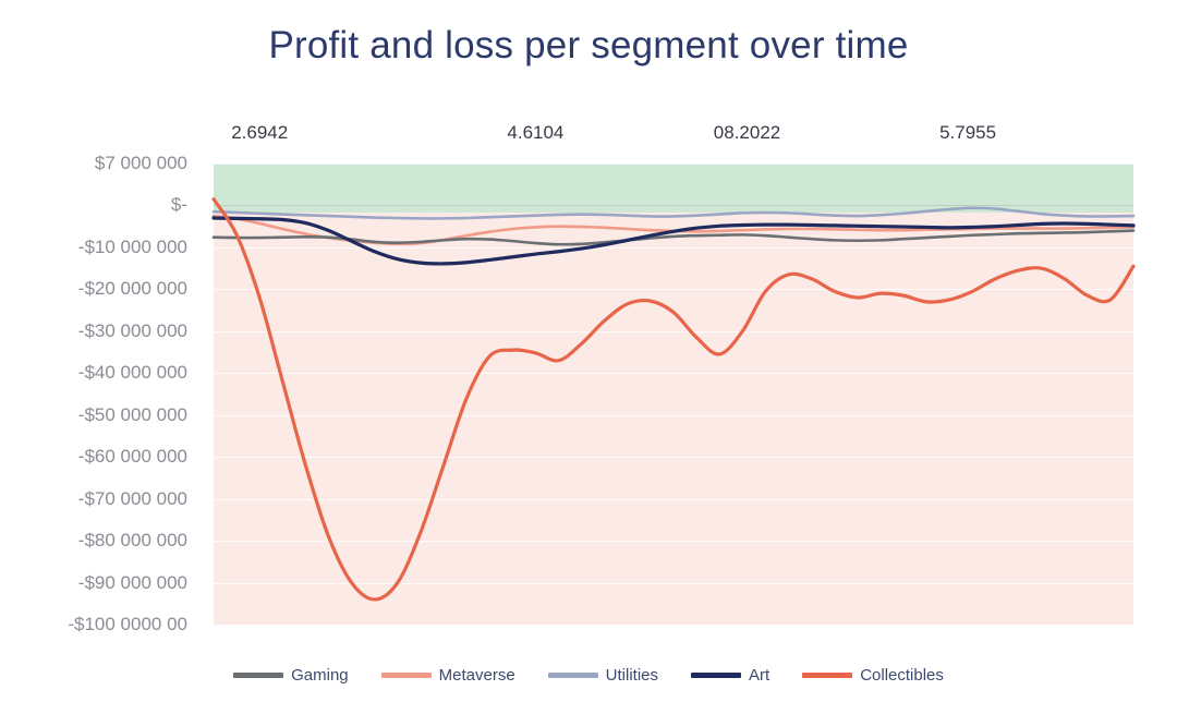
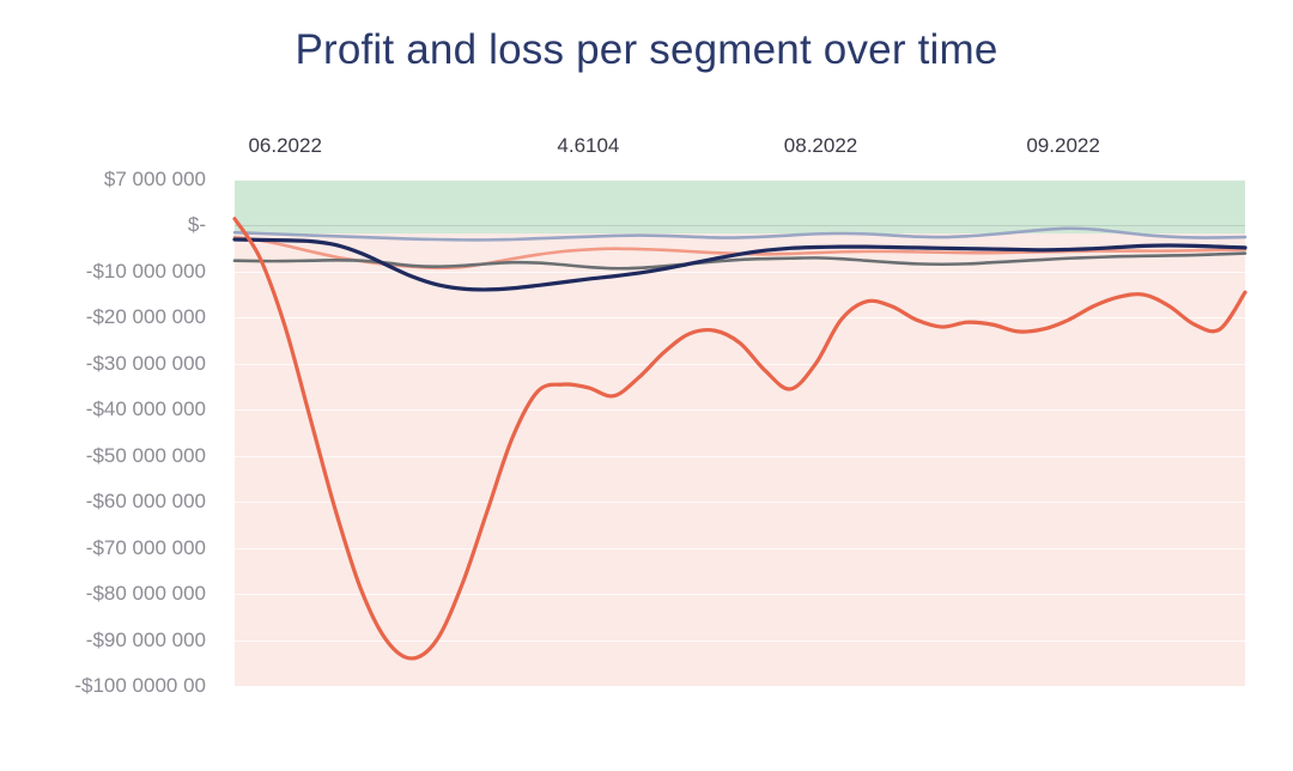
  Profit and loss per segment over time
- 2.6942
+ 06.2022
  4.6104
  08.2022
- 5.7955
+ 09.2022
  $7 000 000
  $-
  -$10 000 000
  -$20 000 000
  -$30 000 000
  -$40 000 000
  -$50 000 000
  -$60 000 000
  -$70 000 000
  -$80 000 000
  -$90 000 000
  -$100 0000 00
- Gaming
- Metaverse
- Utilities
- Art
- Collectibles
